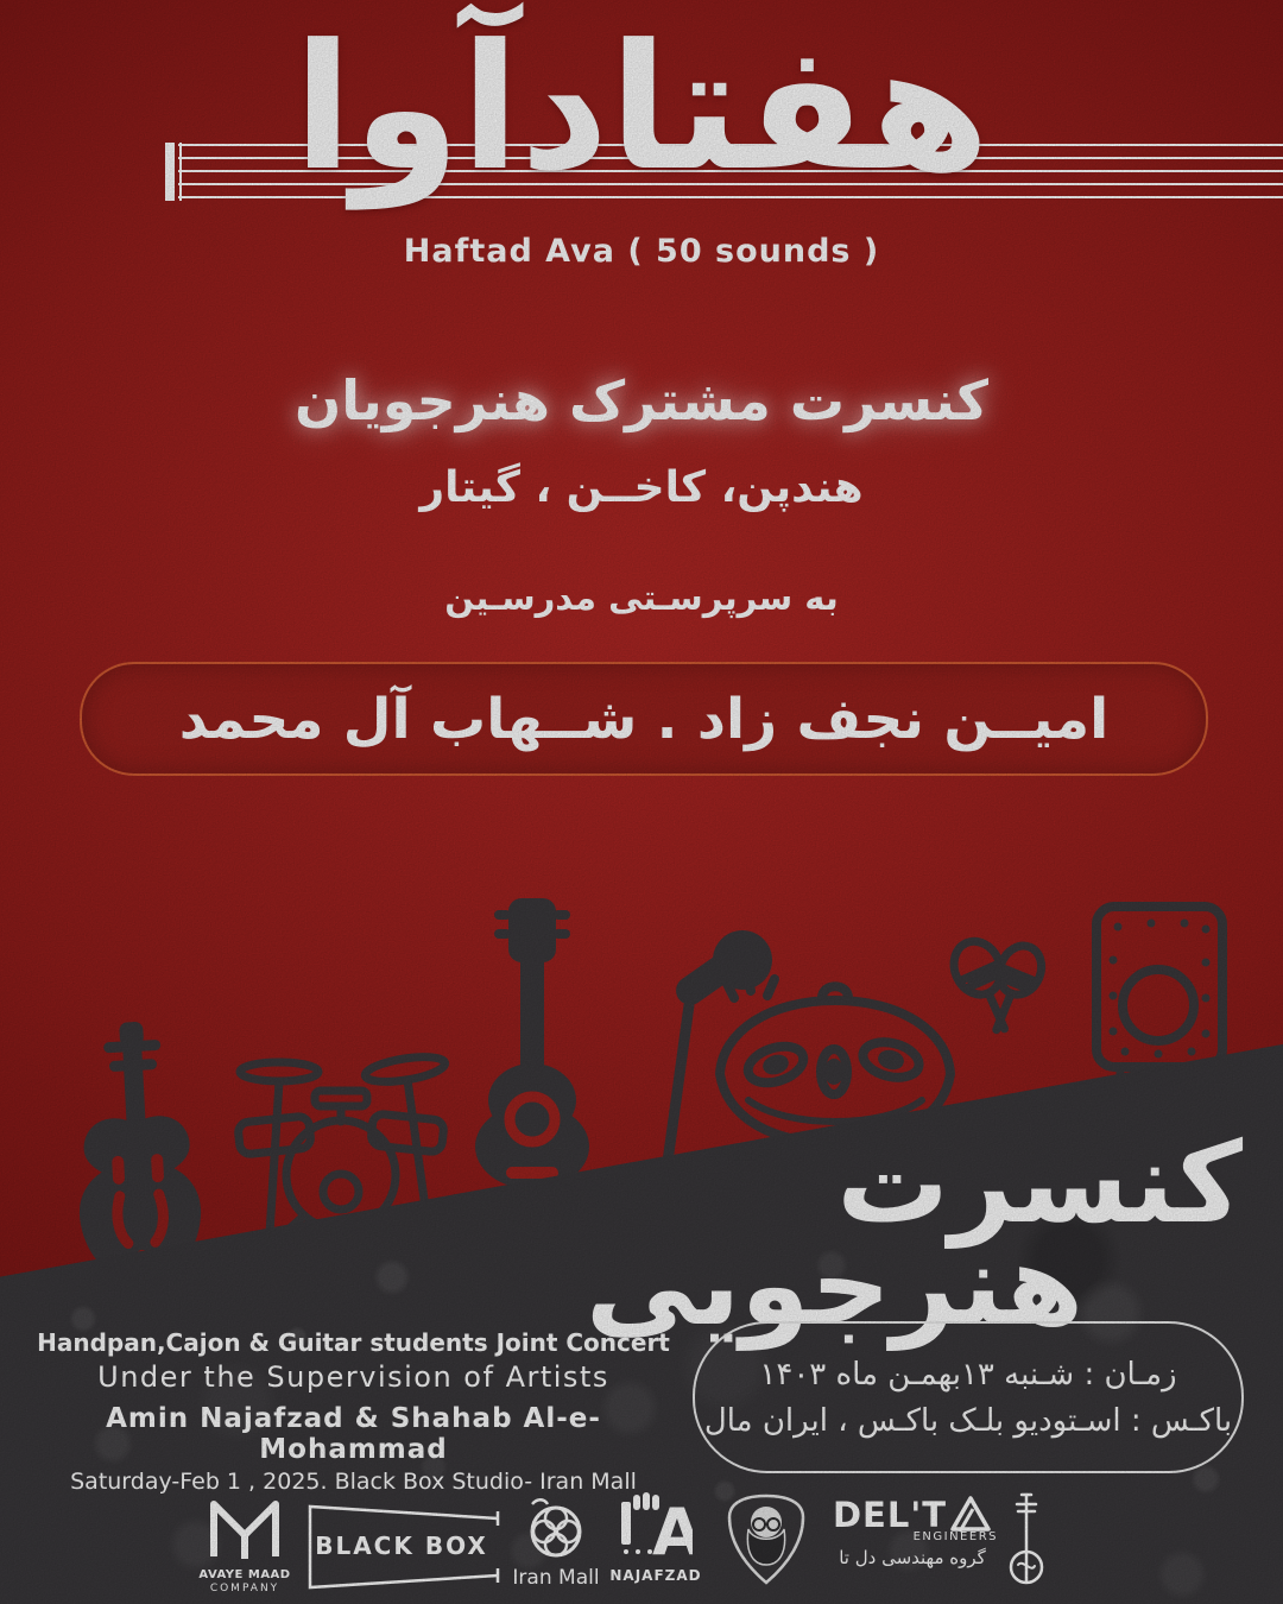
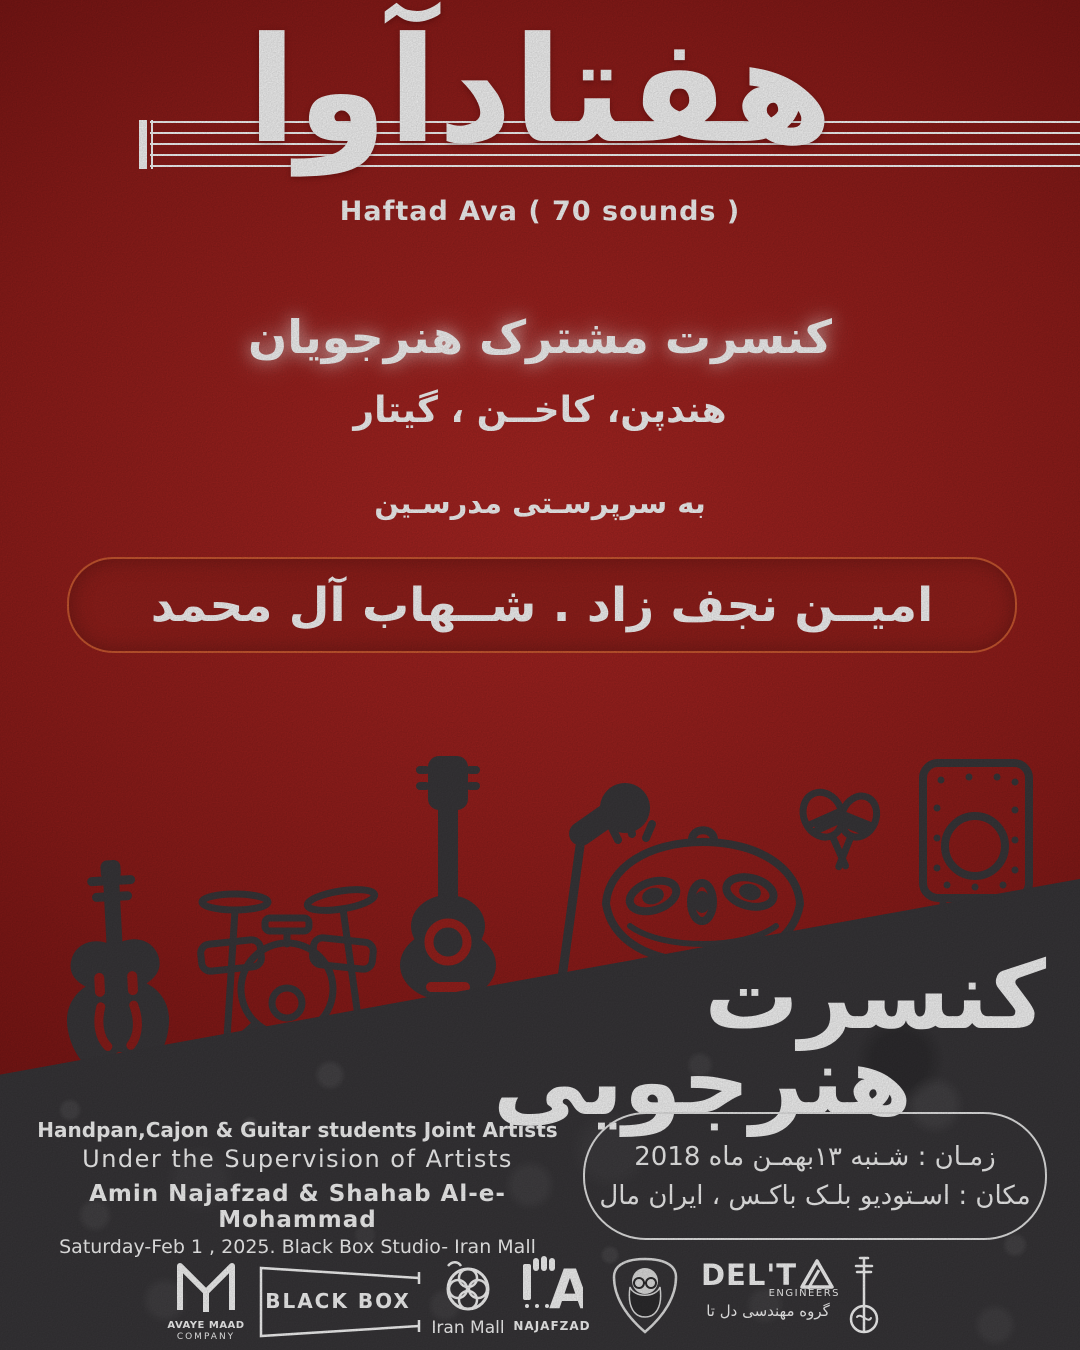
  هفتادآوا
- Haftad Ava ( 50 sounds )
+ Haftad Ava ( 70 sounds )
  کنسرت مشترک هنرجویان
  هندپن، کاخــن ، گیتار
  به سرپرسـتی مدرسـین
  امیــن نجف زاد . شــهاب آل محمد
  کنسرت
  هنرجویی
- زمـان : شـنبه ۱۳بهمـن ماه ۱۴۰۳
+ زمـان : شـنبه ۱۳بهمـن ماه 2018
- باکـس : اسـتودیو بلـک باکـس ، ایران مال
+ مکان : اسـتودیو بلـک باکـس ، ایران مال
- Handpan,Cajon & Guitar students Joint Concert
+ Handpan,Cajon & Guitar students Joint Artists
  Under the Supervision of Artists
  Amin Najafzad & Shahab Al-e-Mohammad
  Saturday-Feb 1 , 2025. Black Box Studio- Iran Mall
  AVAYE MAAD
  COMPANY
  BLACK BOX
  Iran Mall
  A
  NAJAFZAD
  DEL'T
  ENGINEERS
  گروه مهندسی دل تا
